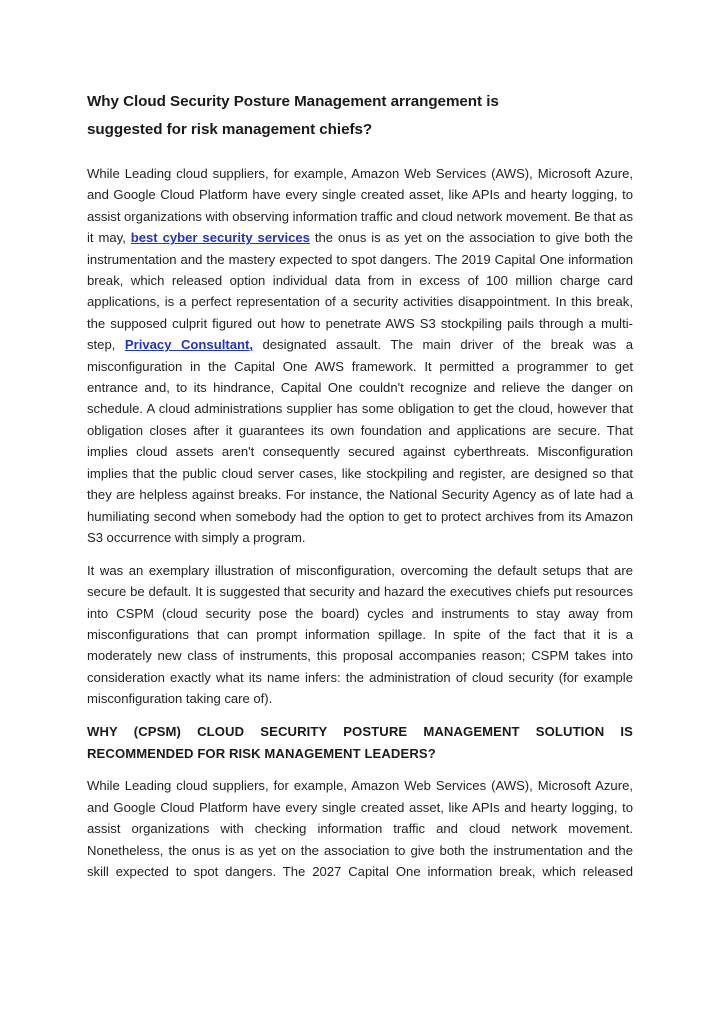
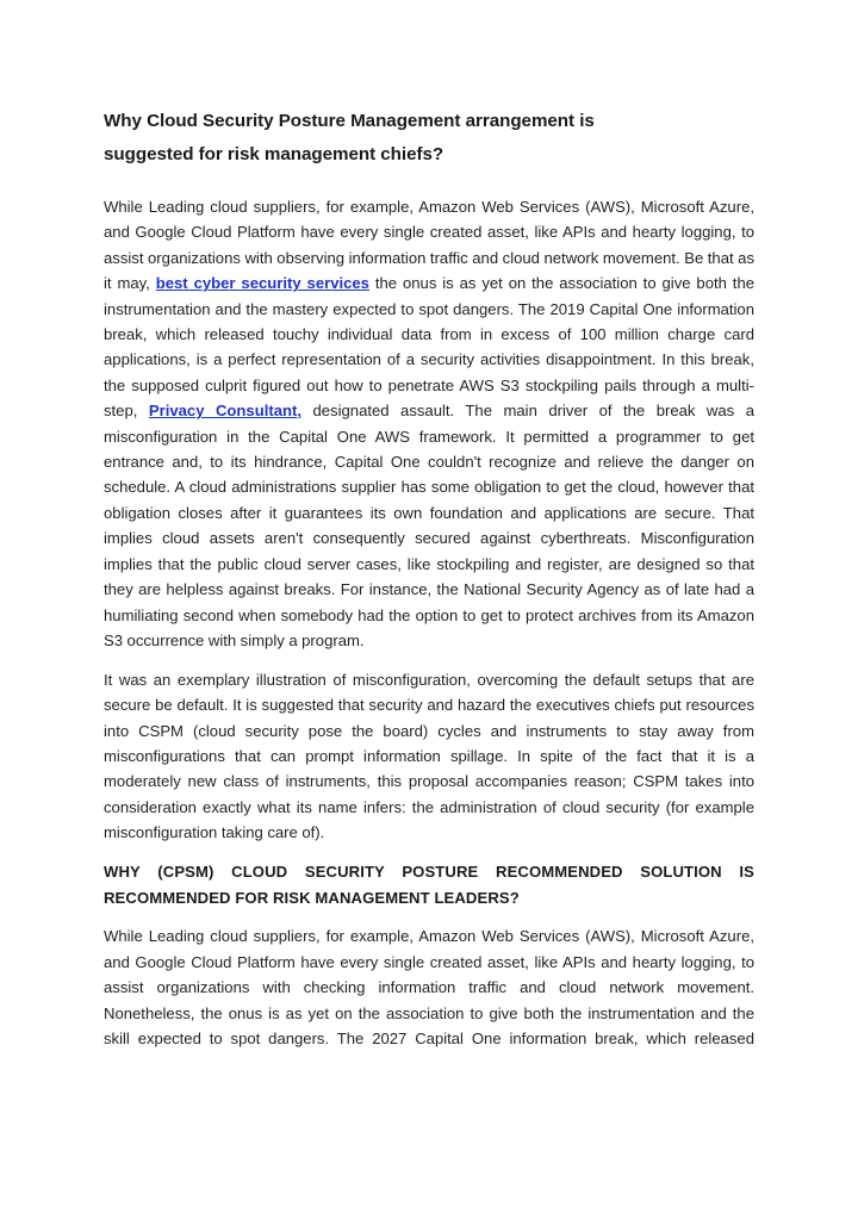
  Why Cloud Security Posture Management arrangement is suggested for risk management chiefs?
- While Leading cloud suppliers, for example, Amazon Web Services (AWS), Microsoft Azure, and Google Cloud Platform have every single created asset, like APIs and hearty logging, to assist organizations with observing information traffic and cloud network movement. Be that as it may, best cyber security services the onus is as yet on the association to give both the instrumentation and the mastery expected to spot dangers. The 2019 Capital One information break, which released option individual data from in excess of 100 million charge card applications, is a perfect representation of a security activities disappointment. In this break, the supposed culprit figured out how to penetrate AWS S3 stockpiling pails through a multi-step, Privacy Consultant, designated assault. The main driver of the break was a misconfiguration in the Capital One AWS framework. It permitted a programmer to get entrance and, to its hindrance, Capital One couldn't recognize and relieve the danger on schedule. A cloud administrations supplier has some obligation to get the cloud, however that obligation closes after it guarantees its own foundation and applications are secure. That implies cloud assets aren't consequently secured against cyberthreats. Misconfiguration implies that the public cloud server cases, like stockpiling and register, are designed so that they are helpless against breaks. For instance, the National Security Agency as of late had a humiliating second when somebody had the option to get to protect archives from its Amazon S3 occurrence with simply a program.
+ While Leading cloud suppliers, for example, Amazon Web Services (AWS), Microsoft Azure, and Google Cloud Platform have every single created asset, like APIs and hearty logging, to assist organizations with observing information traffic and cloud network movement. Be that as it may, best cyber security services the onus is as yet on the association to give both the instrumentation and the mastery expected to spot dangers. The 2019 Capital One information break, which released touchy individual data from in excess of 100 million charge card applications, is a perfect representation of a security activities disappointment. In this break, the supposed culprit figured out how to penetrate AWS S3 stockpiling pails through a multi-step, Privacy Consultant, designated assault. The main driver of the break was a misconfiguration in the Capital One AWS framework. It permitted a programmer to get entrance and, to its hindrance, Capital One couldn't recognize and relieve the danger on schedule. A cloud administrations supplier has some obligation to get the cloud, however that obligation closes after it guarantees its own foundation and applications are secure. That implies cloud assets aren't consequently secured against cyberthreats. Misconfiguration implies that the public cloud server cases, like stockpiling and register, are designed so that they are helpless against breaks. For instance, the National Security Agency as of late had a humiliating second when somebody had the option to get to protect archives from its Amazon S3 occurrence with simply a program.
  It was an exemplary illustration of misconfiguration, overcoming the default setups that are secure be default. It is suggested that security and hazard the executives chiefs put resources into CSPM (cloud security pose the board) cycles and instruments to stay away from misconfigurations that can prompt information spillage. In spite of the fact that it is a moderately new class of instruments, this proposal accompanies reason; CSPM takes into consideration exactly what its name infers: the administration of cloud security (for example misconfiguration taking care of).
- WHY (CPSM) CLOUD SECURITY POSTURE MANAGEMENT SOLUTION IS RECOMMENDED FOR RISK MANAGEMENT LEADERS?
+ WHY (CPSM) CLOUD SECURITY POSTURE RECOMMENDED SOLUTION IS RECOMMENDED FOR RISK MANAGEMENT LEADERS?
  While Leading cloud suppliers, for example, Amazon Web Services (AWS), Microsoft Azure, and Google Cloud Platform have every single created asset, like APIs and hearty logging, to assist organizations with checking information traffic and cloud network movement. Nonetheless, the onus is as yet on the association to give both the instrumentation and the skill expected to spot dangers. The 2027 Capital One information break, which released
